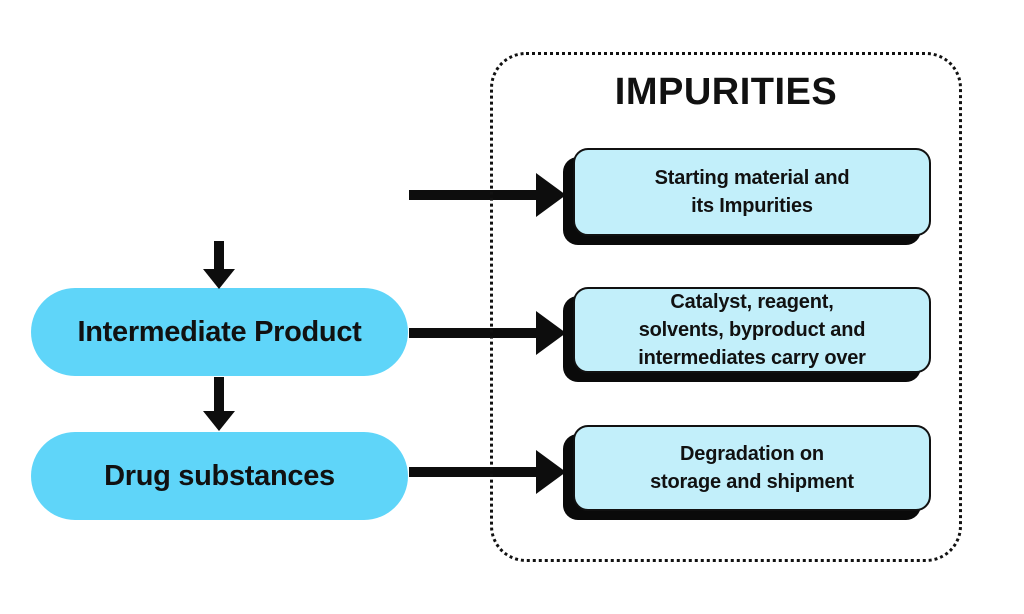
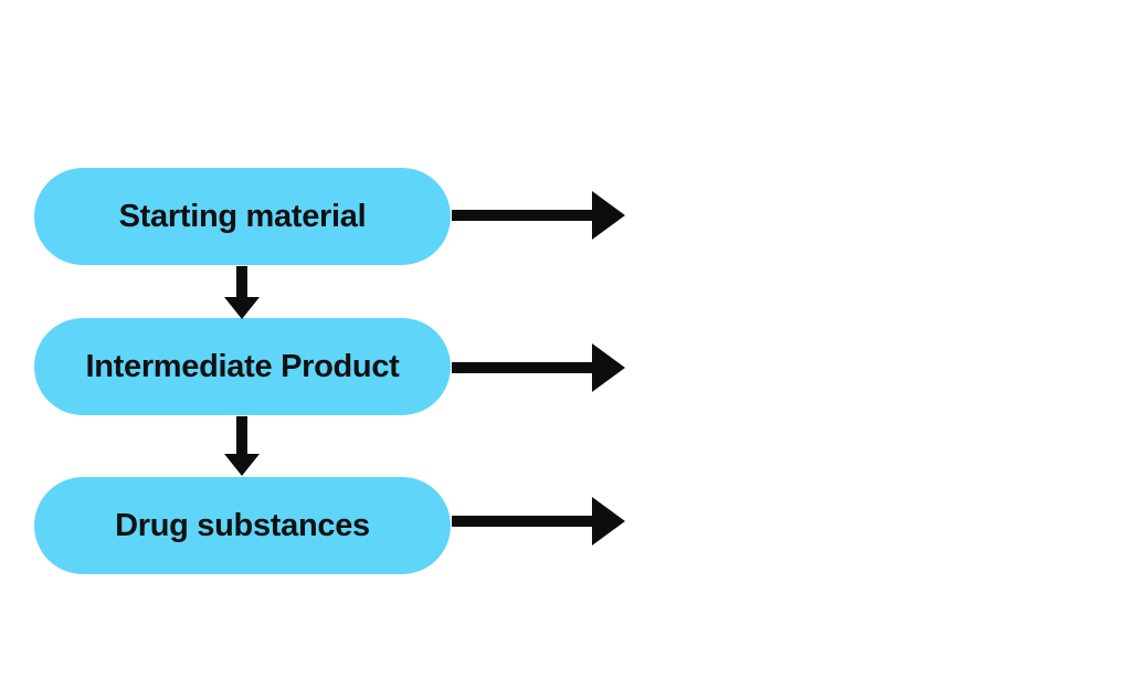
+ Starting material
  Intermediate Product
  Drug substances
- IMPURITIES
- Starting material and
- its Impurities
- Catalyst, reagent,
- solvents, byproduct and
- intermediates carry over
- Degradation on
- storage and shipment
